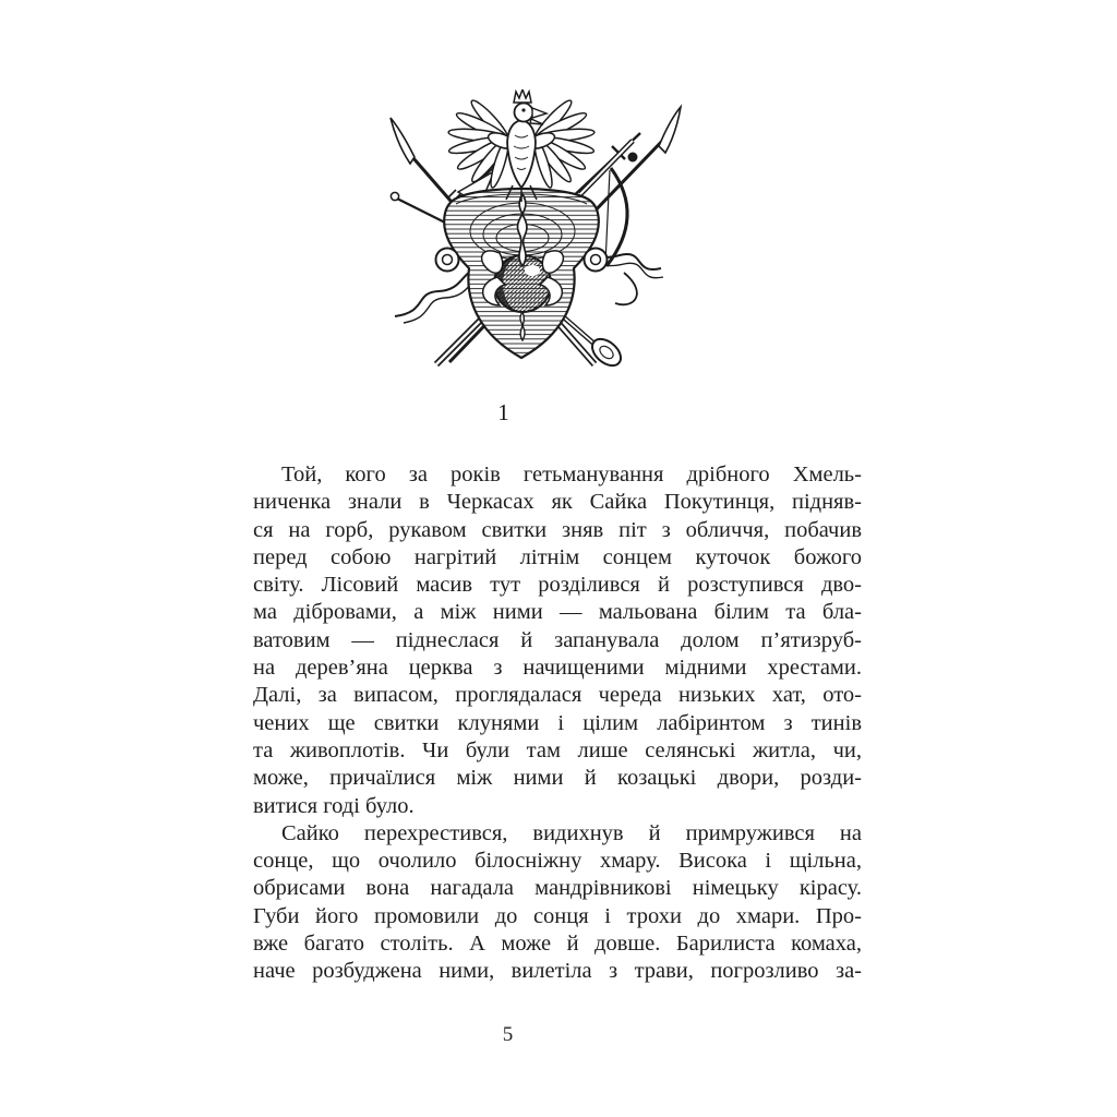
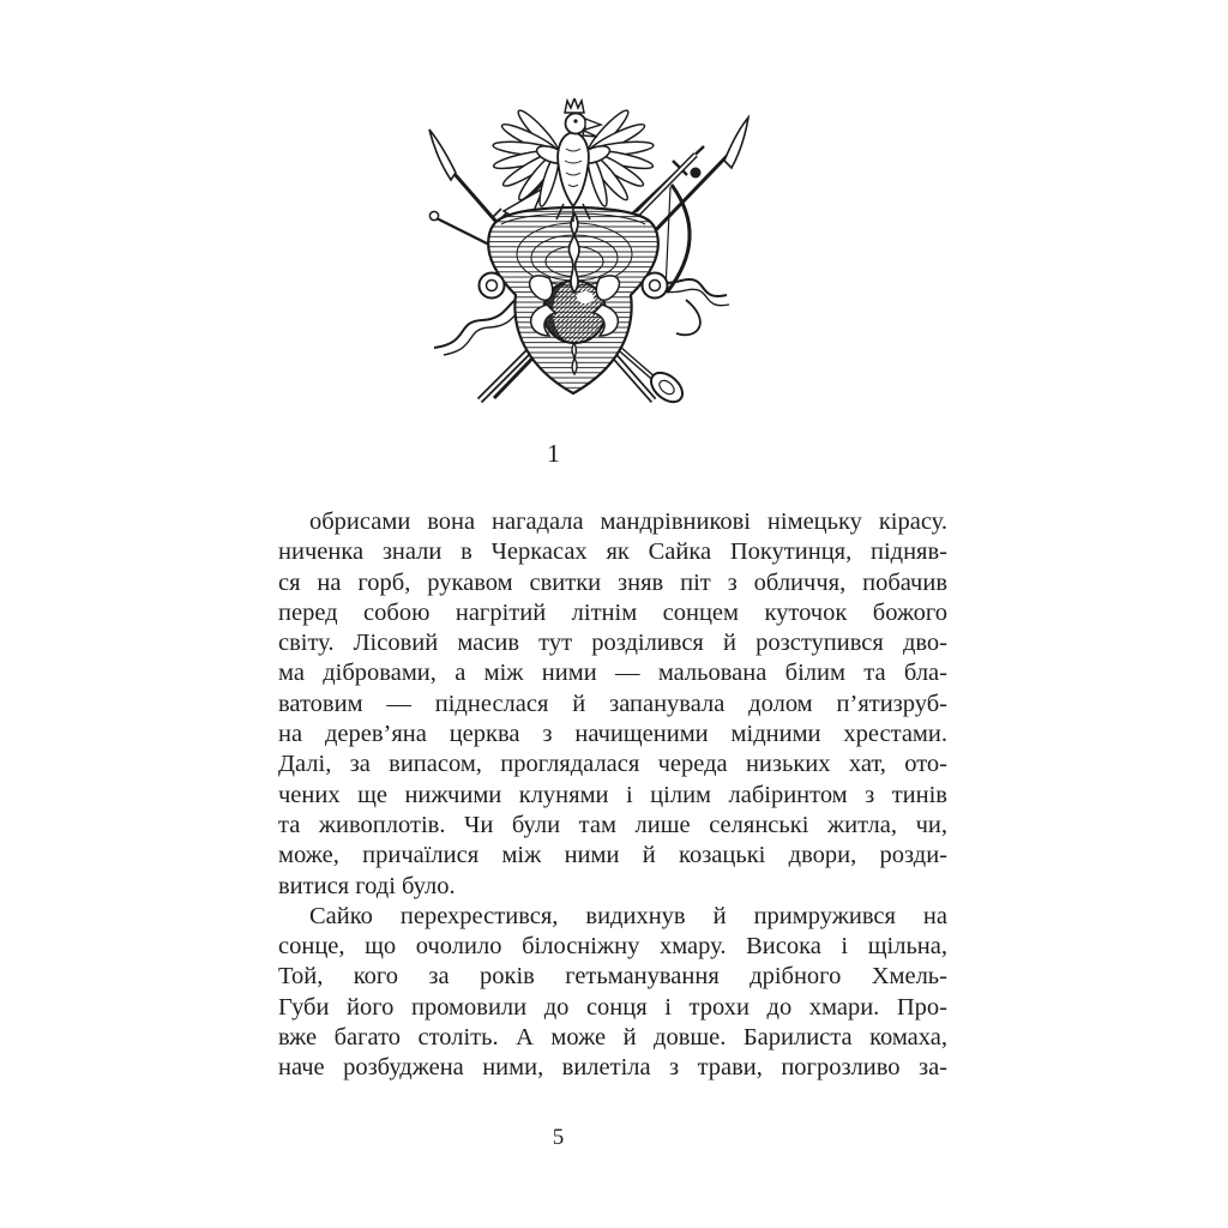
  1
- Той, кого за років гетьманування дрібного Хмель-
+ обрисами вона нагадала мандрівникові німецьку кірасу.
  ниченка знали в Черкасах як Сайка Покутинця, підняв-
  ся на горб, рукавом свитки зняв піт з обличчя, побачив
  перед собою нагрітий літнім сонцем куточок божого
  світу. Лісовий масив тут розділився й розступився дво-
  ма дібровами, а між ними — мальована білим та бла-
  ватовим — піднеслася й запанувала долом п’ятизруб-
  на дерев’яна церква з начищеними мідними хрестами.
  Далі, за випасом, проглядалася череда низьких хат, ото-
- чених ще свитки клунями і цілим лабіринтом з тинів
+ чених ще нижчими клунями і цілим лабіринтом з тинів
  та живоплотів. Чи були там лише селянські житла, чи,
  може, причаїлися між ними й козацькі двори, розди-
  витися годі було.
  Сайко перехрестився, видихнув й примружився на
  сонце, що очолило білосніжну хмару. Висока і щільна,
- обрисами вона нагадала мандрівникові німецьку кірасу.
+ Той, кого за років гетьманування дрібного Хмель-
  Губи його промовили до сонця і трохи до хмари. Про-
  вже багато століть. А може й довше. Барилиста комаха,
  наче розбуджена ними, вилетіла з трави, погрозливо за-
  5
